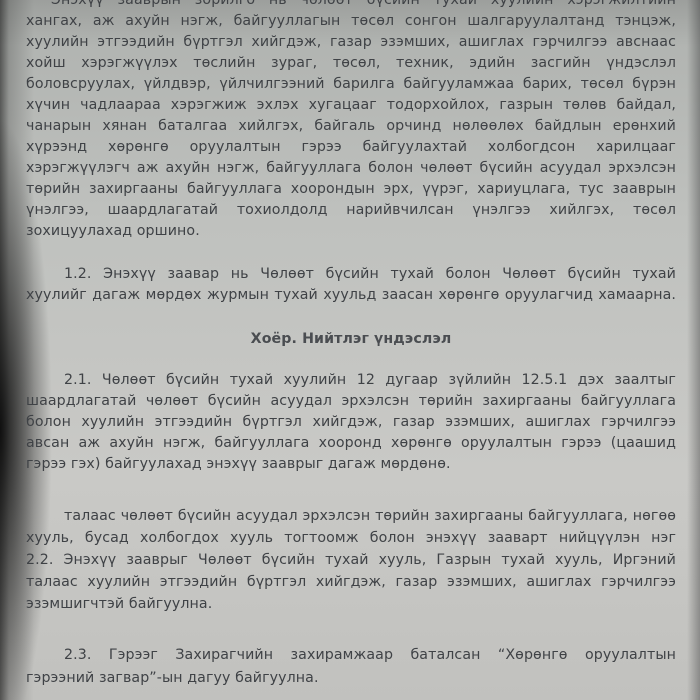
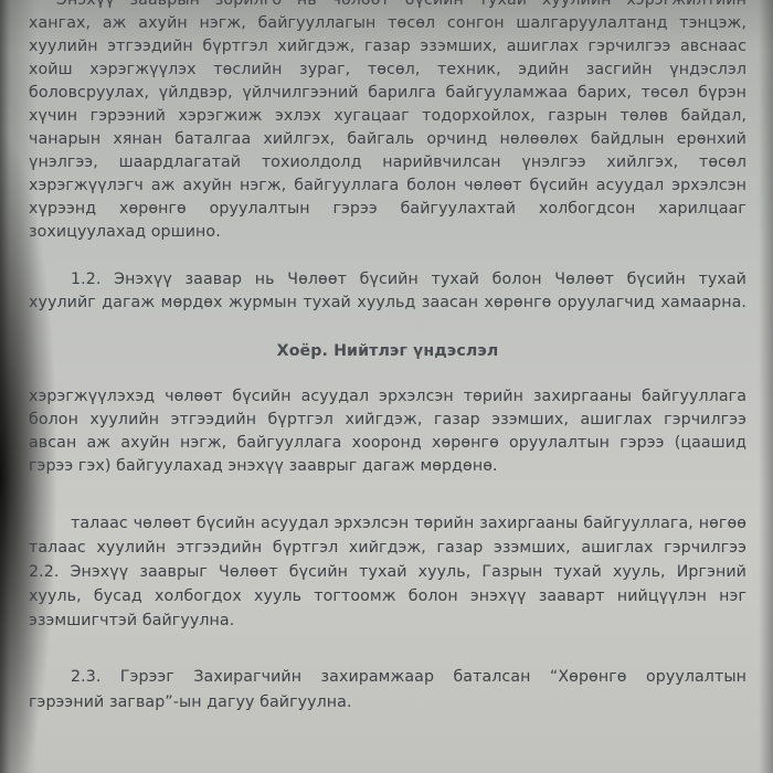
  Энэхүү зааврын зорилго нь чөлөөт бүсийн тухай хуулийн хэрэгжилтийн
  хангах, аж ахуйн нэгж, байгууллагын төсөл сонгон шалгаруулалтанд тэнцэж,
  хуулийн этгээдийн бүртгэл хийгдэж, газар эзэмших, ашиглах гэрчилгээ авснаас
  хойш хэрэгжүүлэх төслийн зураг, төсөл, техник, эдийн засгийн үндэслэл
  боловсруулах, үйлдвэр, үйлчилгээний барилга байгууламжаа барих, төсөл бүрэн
- хүчин чадлаараа хэрэгжиж эхлэх хугацааг тодорхойлох, газрын төлөв байдал,
+ хүчин гэрээний хэрэгжиж эхлэх хугацааг тодорхойлох, газрын төлөв байдал,
  чанарын хянан баталгаа хийлгэх, байгаль орчинд нөлөөлөх байдлын ерөнхий
- хүрээнд хөрөнгө оруулалтын гэрээ байгуулахтай холбогдсон харилцааг
+ үнэлгээ, шаардлагатай тохиолдолд нарийвчилсан үнэлгээ хийлгэх, төсөл
  хэрэгжүүлэгч аж ахуйн нэгж, байгууллага болон чөлөөт бүсийн асуудал эрхэлсэн
- төрийн захиргааны байгууллага хоорондын эрх, үүрэг, хариуцлага, тус зааврын
- үнэлгээ, шаардлагатай тохиолдолд нарийвчилсан үнэлгээ хийлгэх, төсөл
+ хүрээнд хөрөнгө оруулалтын гэрээ байгуулахтай холбогдсон харилцааг
  зохицуулахад оршино.
  1.2. Энэхүү заавар нь Чөлөөт бүсийн тухай болон Чөлөөт бүсийн тухай
  хуулийг дагаж мөрдөх журмын тухай хуульд заасан хөрөнгө оруулагчид хамаарна.
  Хоёр. Нийтлэг үндэслэл
- 2.1. Чөлөөт бүсийн тухай хуулийн 12 дугаар зүйлийн 12.5.1 дэх заалтыг
- шаардлагатай чөлөөт бүсийн асуудал эрхэлсэн төрийн захиргааны байгууллага
+ хэрэгжүүлэхэд чөлөөт бүсийн асуудал эрхэлсэн төрийн захиргааны байгууллага
  болон хуулийн этгээдийн бүртгэл хийгдэж, газар эзэмших, ашиглах гэрчилгээ
  авсан аж ахуйн нэгж, байгууллага хооронд хөрөнгө оруулалтын гэрээ (цаашид
  гэрээ гэх) байгуулахад энэхүү зааврыг дагаж мөрдөнө.
  талаас чөлөөт бүсийн асуудал эрхэлсэн төрийн захиргааны байгууллага, нөгөө
- хууль, бусад холбогдох хууль тогтоомж болон энэхүү зааварт нийцүүлэн нэг
+ талаас хуулийн этгээдийн бүртгэл хийгдэж, газар эзэмших, ашиглах гэрчилгээ
  2.2. Энэхүү зааврыг Чөлөөт бүсийн тухай хууль, Газрын тухай хууль, Иргэний
- талаас хуулийн этгээдийн бүртгэл хийгдэж, газар эзэмших, ашиглах гэрчилгээ
+ хууль, бусад холбогдох хууль тогтоомж болон энэхүү зааварт нийцүүлэн нэг
  эзэмшигчтэй байгуулна.
  2.3. Гэрээг Захирагчийн захирамжаар баталсан “Хөрөнгө оруулалтын
  гэрээний загвар”-ын дагуу байгуулна.
